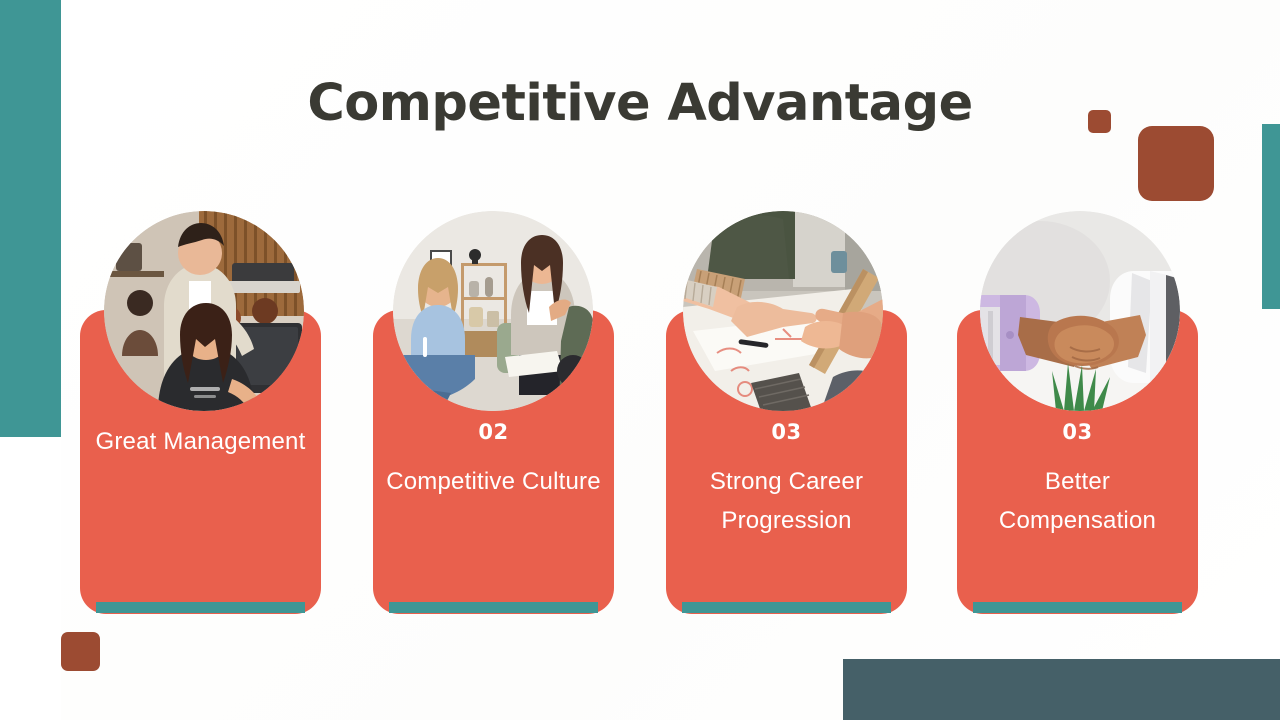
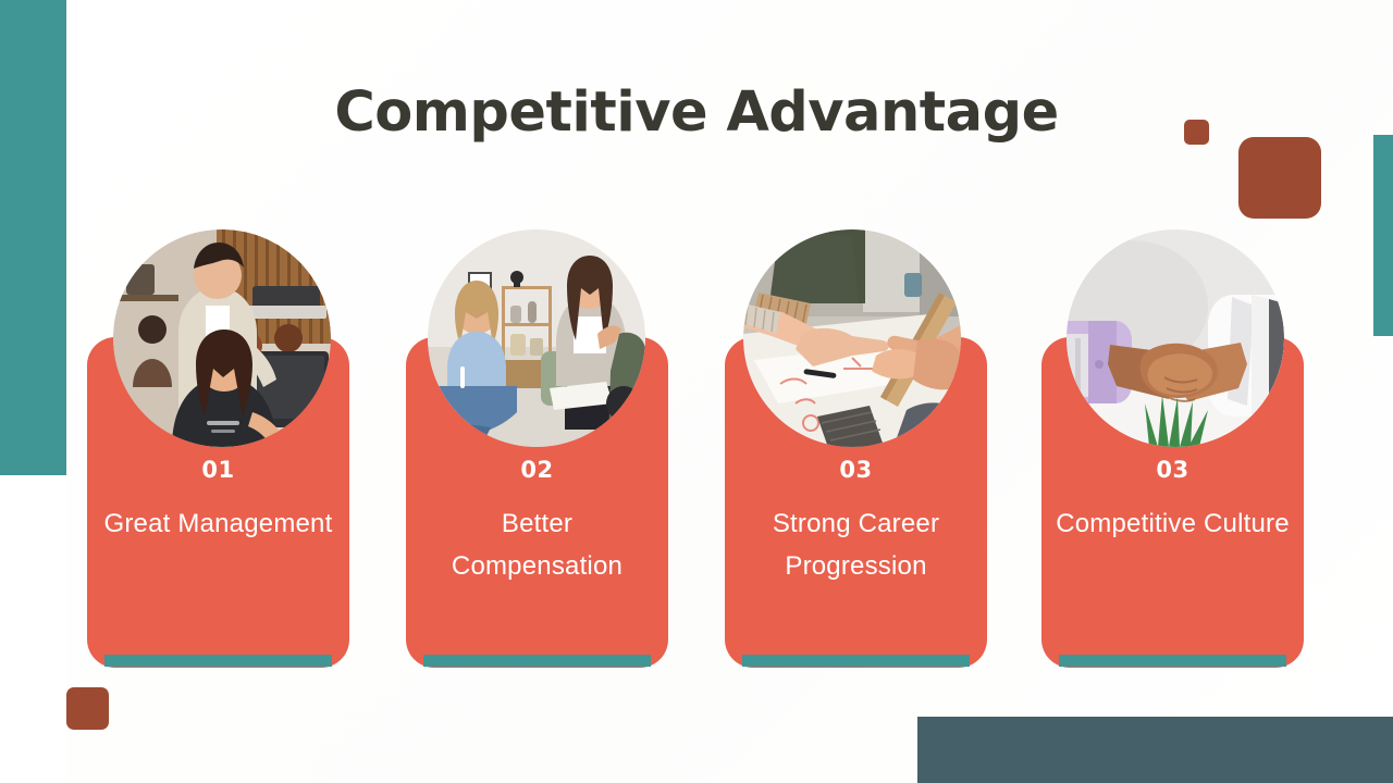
  Competitive Advantage
+ 01
  Great Management
  02
- Competitive Culture
+ Better Compensation
  03
  Strong Career Progression
  03
- Better Compensation
+ Competitive Culture
